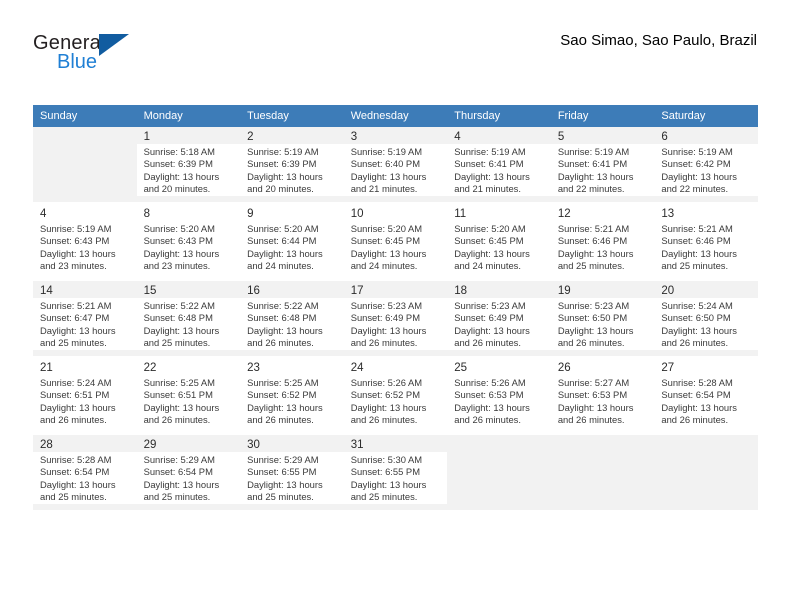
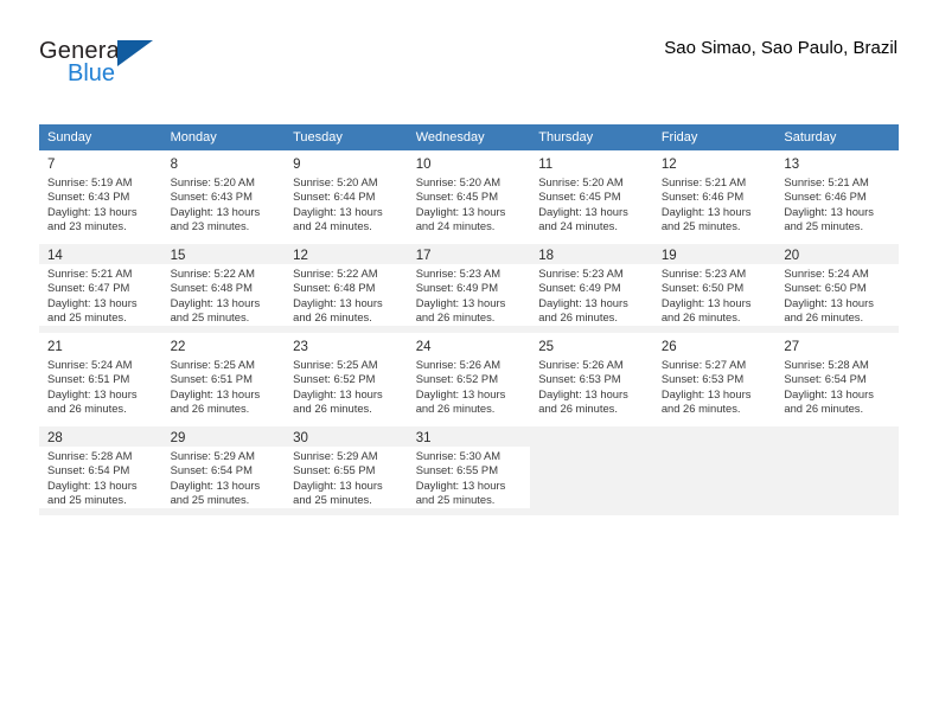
  General
  Blue
  Sao Simao, Sao Paulo, Brazil
  Sunday	Monday	Tuesday	Wednesday	Thursday	Friday	Saturday
- 	1Sunrise: 5:18 AMSunset: 6:39 PMDaylight: 13 hoursand 20 minutes.	2Sunrise: 5:19 AMSunset: 6:39 PMDaylight: 13 hoursand 20 minutes.	3Sunrise: 5:19 AMSunset: 6:40 PMDaylight: 13 hoursand 21 minutes.	4Sunrise: 5:19 AMSunset: 6:41 PMDaylight: 13 hoursand 21 minutes.	5Sunrise: 5:19 AMSunset: 6:41 PMDaylight: 13 hoursand 22 minutes.	6Sunrise: 5:19 AMSunset: 6:42 PMDaylight: 13 hoursand 22 minutes.
- 4Sunrise: 5:19 AMSunset: 6:43 PMDaylight: 13 hoursand 23 minutes.	8Sunrise: 5:20 AMSunset: 6:43 PMDaylight: 13 hoursand 23 minutes.	9Sunrise: 5:20 AMSunset: 6:44 PMDaylight: 13 hoursand 24 minutes.	10Sunrise: 5:20 AMSunset: 6:45 PMDaylight: 13 hoursand 24 minutes.	11Sunrise: 5:20 AMSunset: 6:45 PMDaylight: 13 hoursand 24 minutes.	12Sunrise: 5:21 AMSunset: 6:46 PMDaylight: 13 hoursand 25 minutes.	13Sunrise: 5:21 AMSunset: 6:46 PMDaylight: 13 hoursand 25 minutes.
+ 7Sunrise: 5:19 AMSunset: 6:43 PMDaylight: 13 hoursand 23 minutes.	8Sunrise: 5:20 AMSunset: 6:43 PMDaylight: 13 hoursand 23 minutes.	9Sunrise: 5:20 AMSunset: 6:44 PMDaylight: 13 hoursand 24 minutes.	10Sunrise: 5:20 AMSunset: 6:45 PMDaylight: 13 hoursand 24 minutes.	11Sunrise: 5:20 AMSunset: 6:45 PMDaylight: 13 hoursand 24 minutes.	12Sunrise: 5:21 AMSunset: 6:46 PMDaylight: 13 hoursand 25 minutes.	13Sunrise: 5:21 AMSunset: 6:46 PMDaylight: 13 hoursand 25 minutes.
- 14Sunrise: 5:21 AMSunset: 6:47 PMDaylight: 13 hoursand 25 minutes.	15Sunrise: 5:22 AMSunset: 6:48 PMDaylight: 13 hoursand 25 minutes.	16Sunrise: 5:22 AMSunset: 6:48 PMDaylight: 13 hoursand 26 minutes.	17Sunrise: 5:23 AMSunset: 6:49 PMDaylight: 13 hoursand 26 minutes.	18Sunrise: 5:23 AMSunset: 6:49 PMDaylight: 13 hoursand 26 minutes.	19Sunrise: 5:23 AMSunset: 6:50 PMDaylight: 13 hoursand 26 minutes.	20Sunrise: 5:24 AMSunset: 6:50 PMDaylight: 13 hoursand 26 minutes.
+ 14Sunrise: 5:21 AMSunset: 6:47 PMDaylight: 13 hoursand 25 minutes.	15Sunrise: 5:22 AMSunset: 6:48 PMDaylight: 13 hoursand 25 minutes.	12Sunrise: 5:22 AMSunset: 6:48 PMDaylight: 13 hoursand 26 minutes.	17Sunrise: 5:23 AMSunset: 6:49 PMDaylight: 13 hoursand 26 minutes.	18Sunrise: 5:23 AMSunset: 6:49 PMDaylight: 13 hoursand 26 minutes.	19Sunrise: 5:23 AMSunset: 6:50 PMDaylight: 13 hoursand 26 minutes.	20Sunrise: 5:24 AMSunset: 6:50 PMDaylight: 13 hoursand 26 minutes.
  21Sunrise: 5:24 AMSunset: 6:51 PMDaylight: 13 hoursand 26 minutes.	22Sunrise: 5:25 AMSunset: 6:51 PMDaylight: 13 hoursand 26 minutes.	23Sunrise: 5:25 AMSunset: 6:52 PMDaylight: 13 hoursand 26 minutes.	24Sunrise: 5:26 AMSunset: 6:52 PMDaylight: 13 hoursand 26 minutes.	25Sunrise: 5:26 AMSunset: 6:53 PMDaylight: 13 hoursand 26 minutes.	26Sunrise: 5:27 AMSunset: 6:53 PMDaylight: 13 hoursand 26 minutes.	27Sunrise: 5:28 AMSunset: 6:54 PMDaylight: 13 hoursand 26 minutes.
  28Sunrise: 5:28 AMSunset: 6:54 PMDaylight: 13 hoursand 25 minutes.	29Sunrise: 5:29 AMSunset: 6:54 PMDaylight: 13 hoursand 25 minutes.	30Sunrise: 5:29 AMSunset: 6:55 PMDaylight: 13 hoursand 25 minutes.	31Sunrise: 5:30 AMSunset: 6:55 PMDaylight: 13 hoursand 25 minutes.
